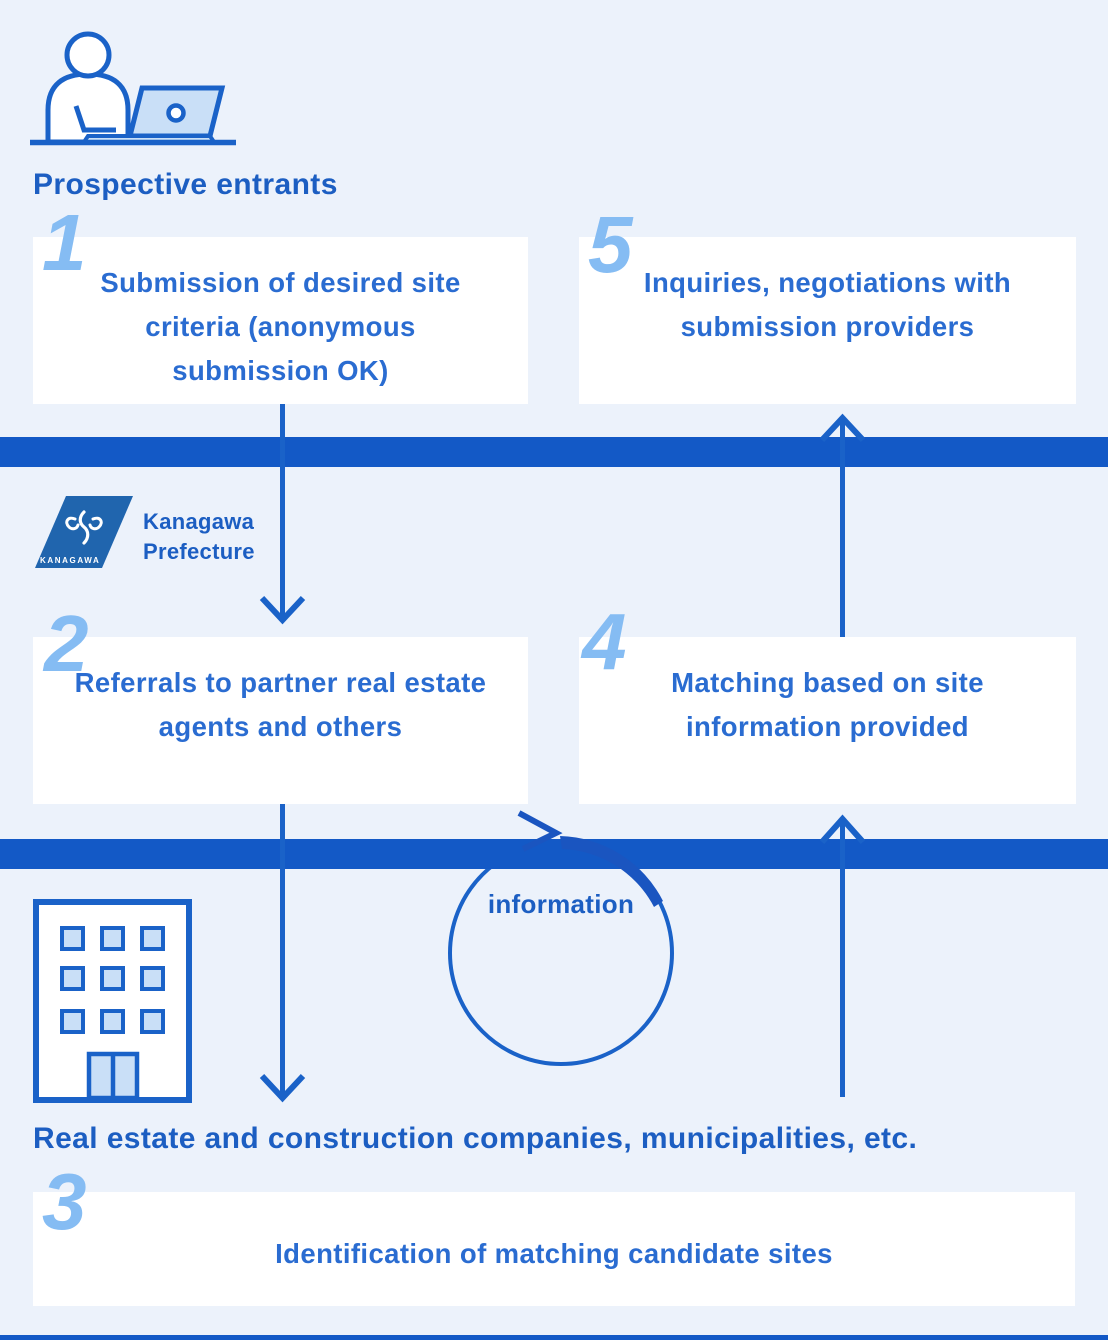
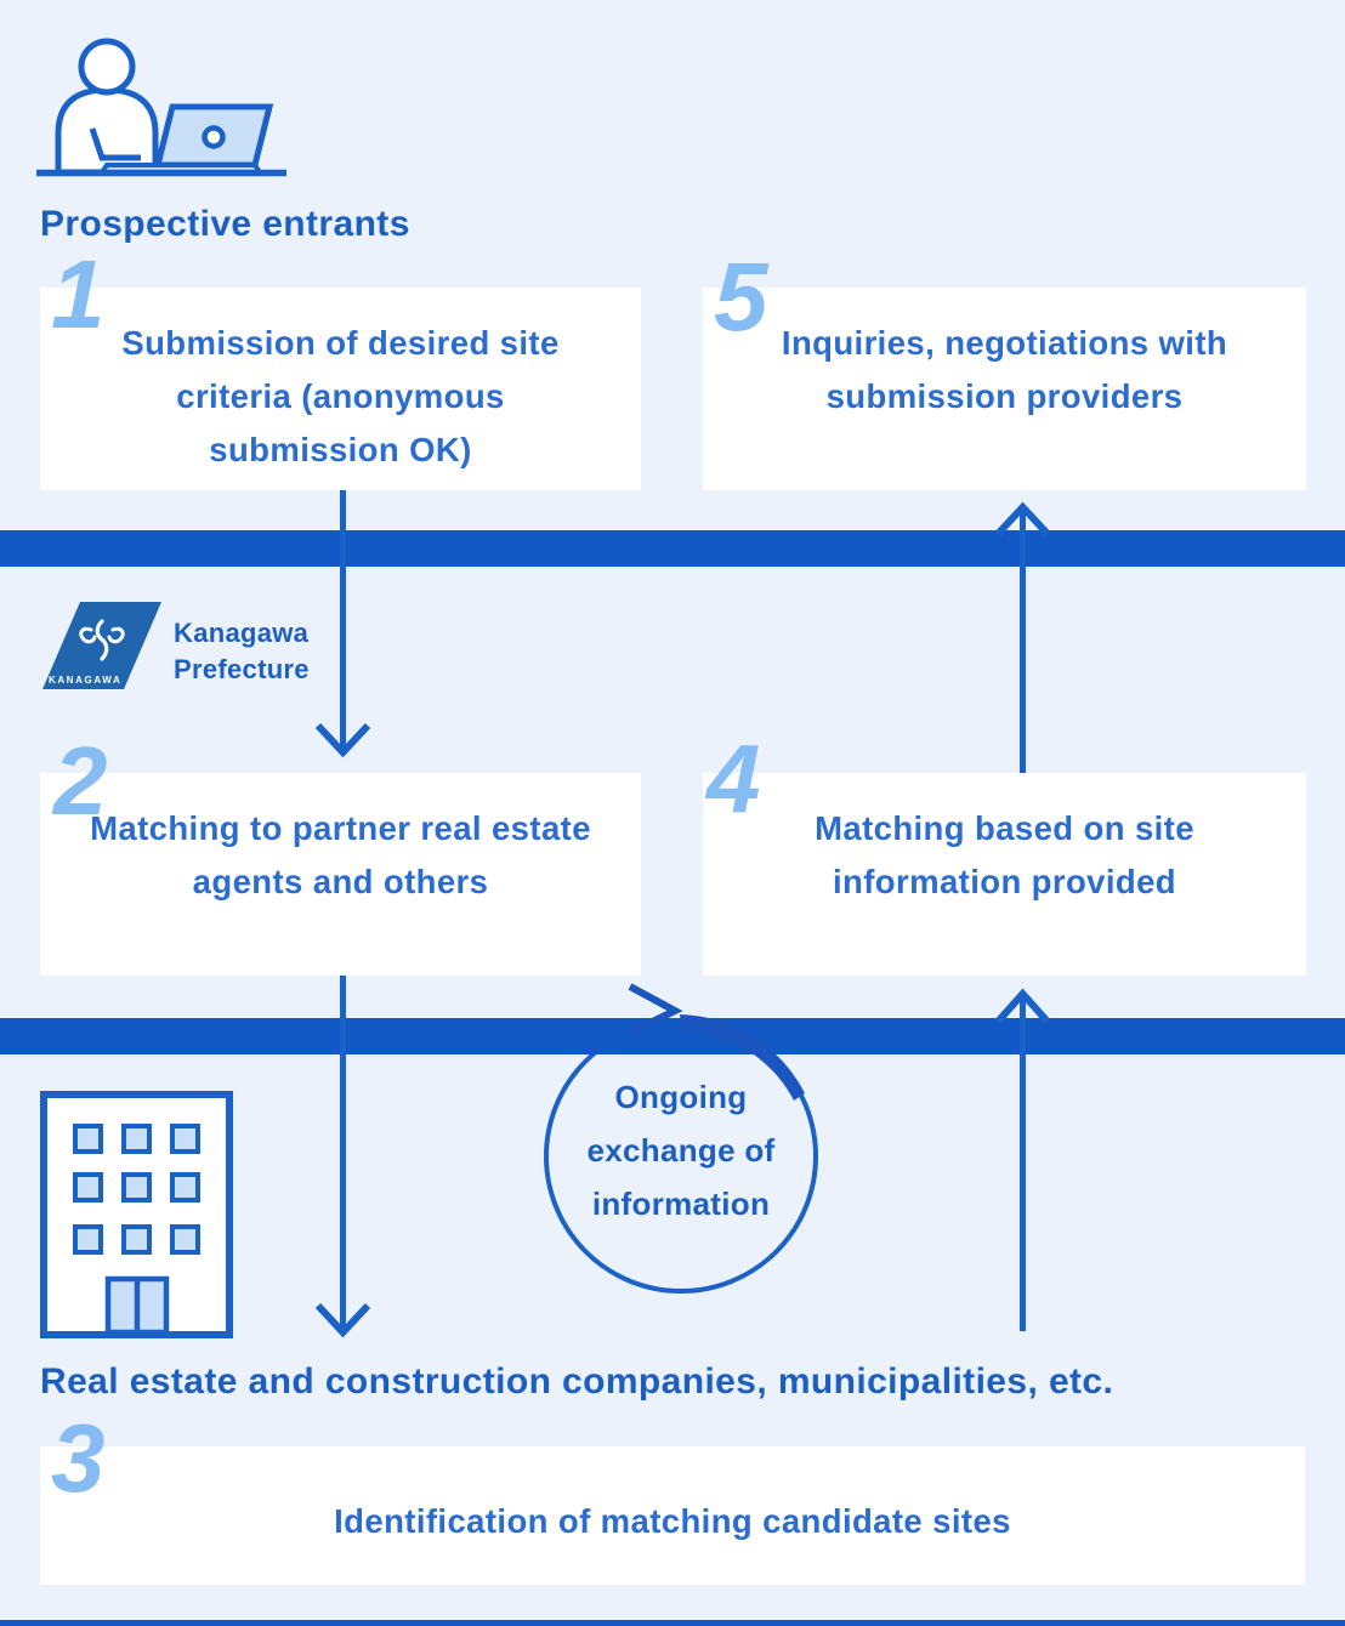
  Prospective entrants
  Real estate and construction companies, municipalities, etc.
  1
  5
  2
  4
  3
  Submission of desired site criteria (anonymous submission OK)
  Inquiries, negotiations with submission providers
- Referrals to partner real estate agents and others
+ Matching to partner real estate agents and others
  Matching based on site information provided
  Identification of matching candidate sites
  KANAGAWA
  Kanagawa
  Prefecture
+ Ongoing
+ exchange of
  information
